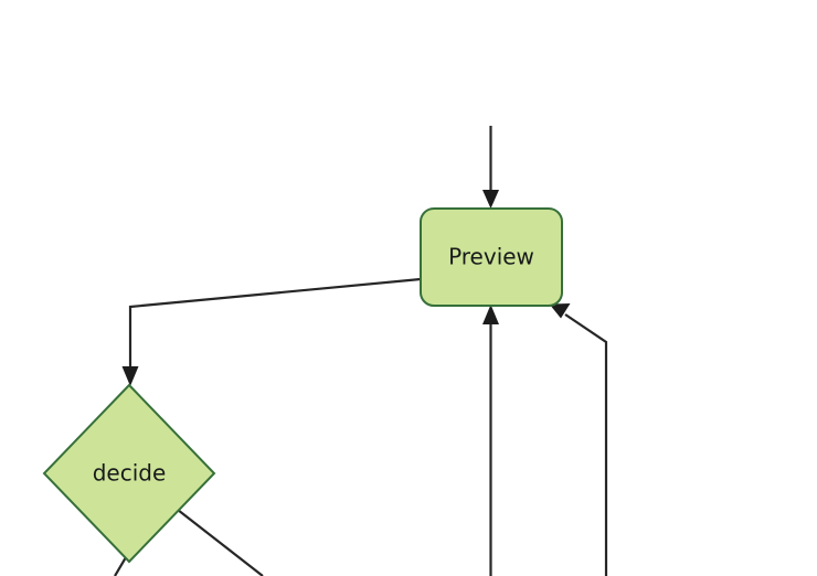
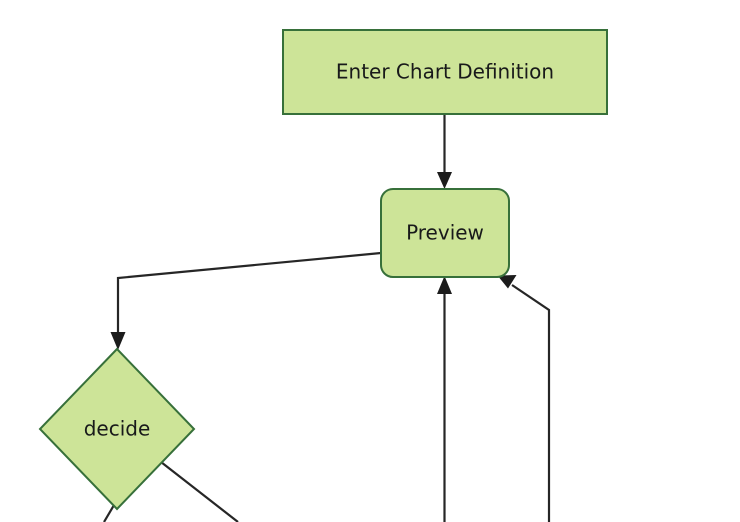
+ Enter Chart Definition
  Preview
  decide
